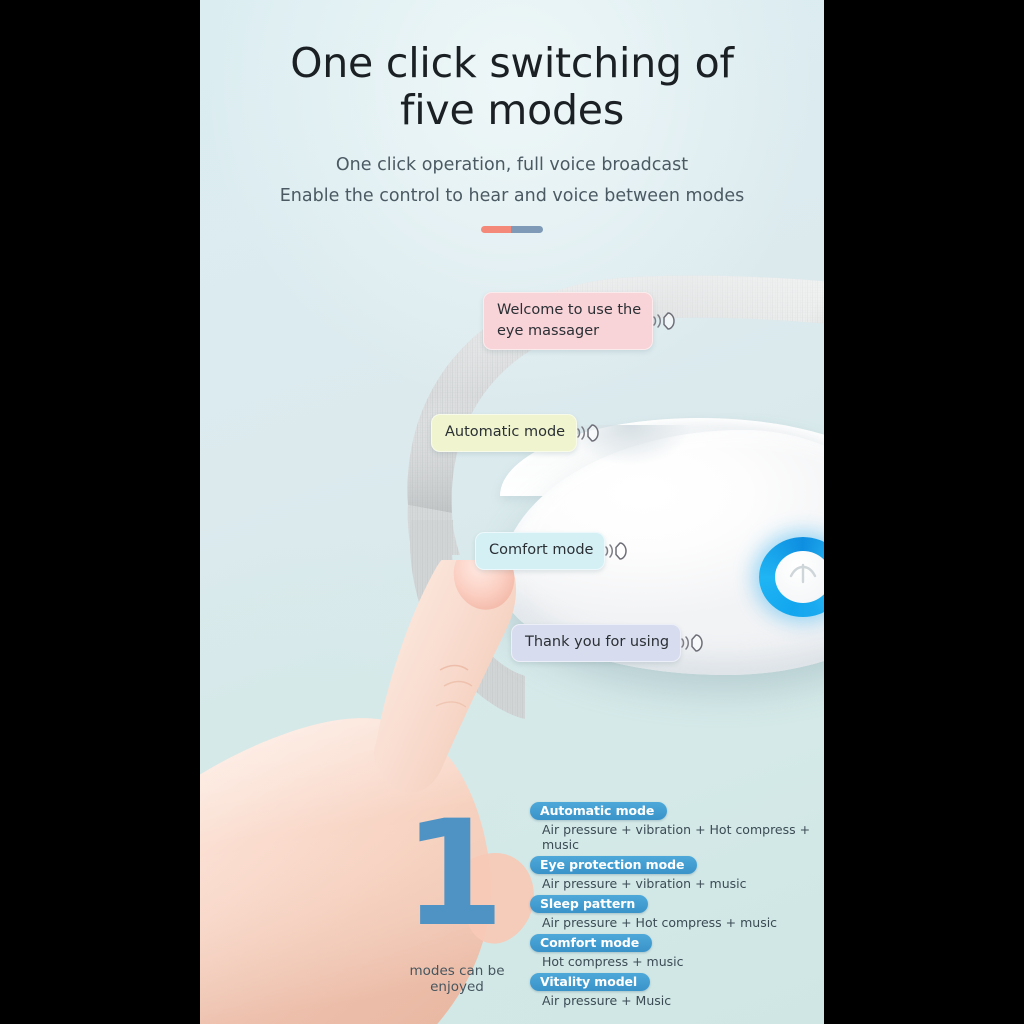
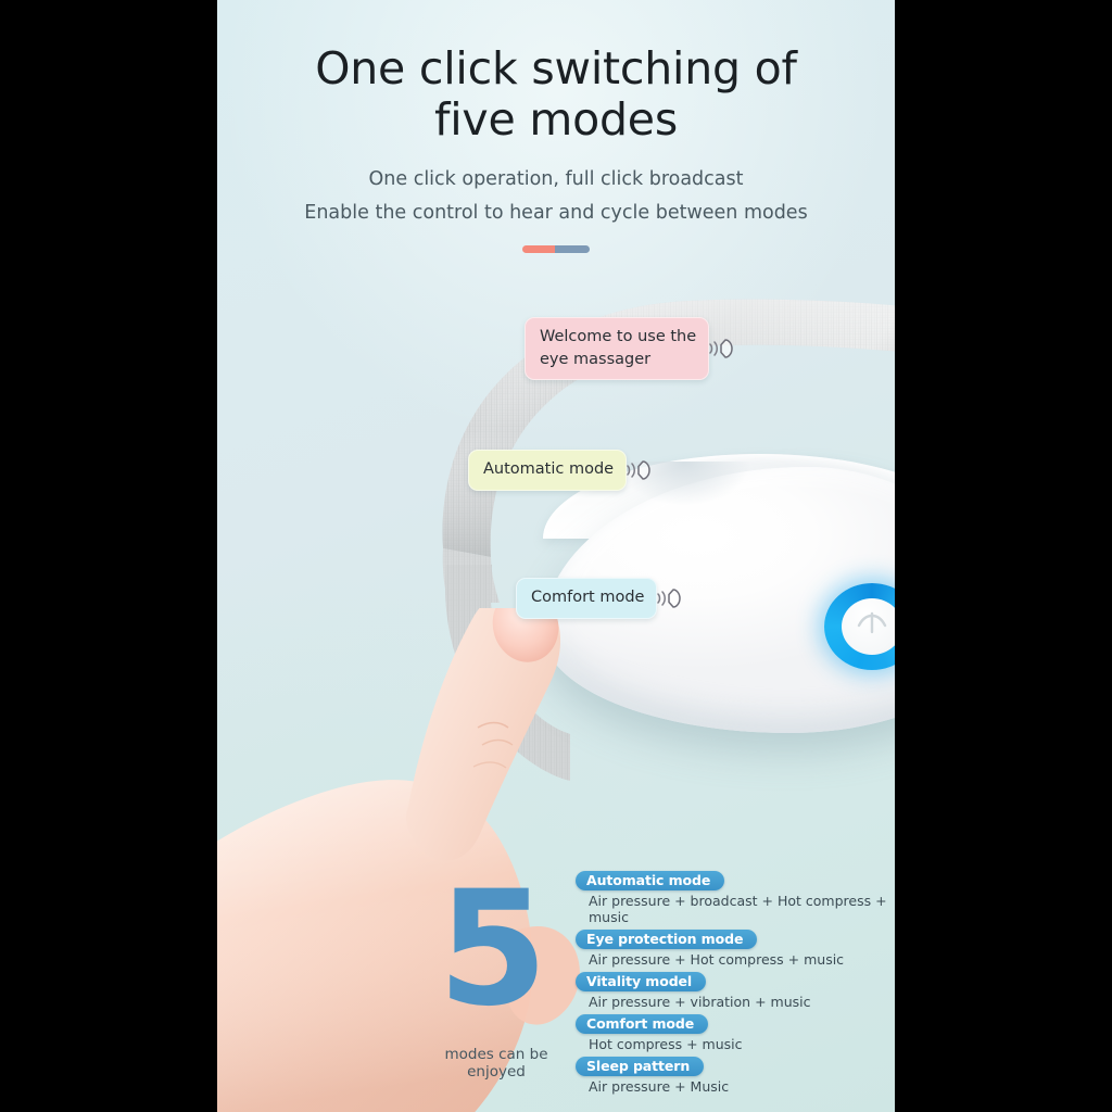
  One click switching of
  five modes
- One click operation, full voice broadcast
+ One click operation, full click broadcast
- Enable the control to hear and voice between modes
+ Enable the control to hear and cycle between modes
  Welcome to use the
  eye massager
  Automatic mode
  Comfort mode
- Thank you for using
- 1
+ 5
  modes can be enjoyed
  Automatic mode
- Air pressure + vibration + Hot compress + music
+ Air pressure + broadcast + Hot compress + music
  Eye protection mode
- Air pressure + vibration + music
+ Air pressure + Hot compress + music
- Sleep pattern
+ Vitality model
- Air pressure + Hot compress + music
+ Air pressure + vibration + music
  Comfort mode
  Hot compress + music
- Vitality model
+ Sleep pattern
  Air pressure + Music
